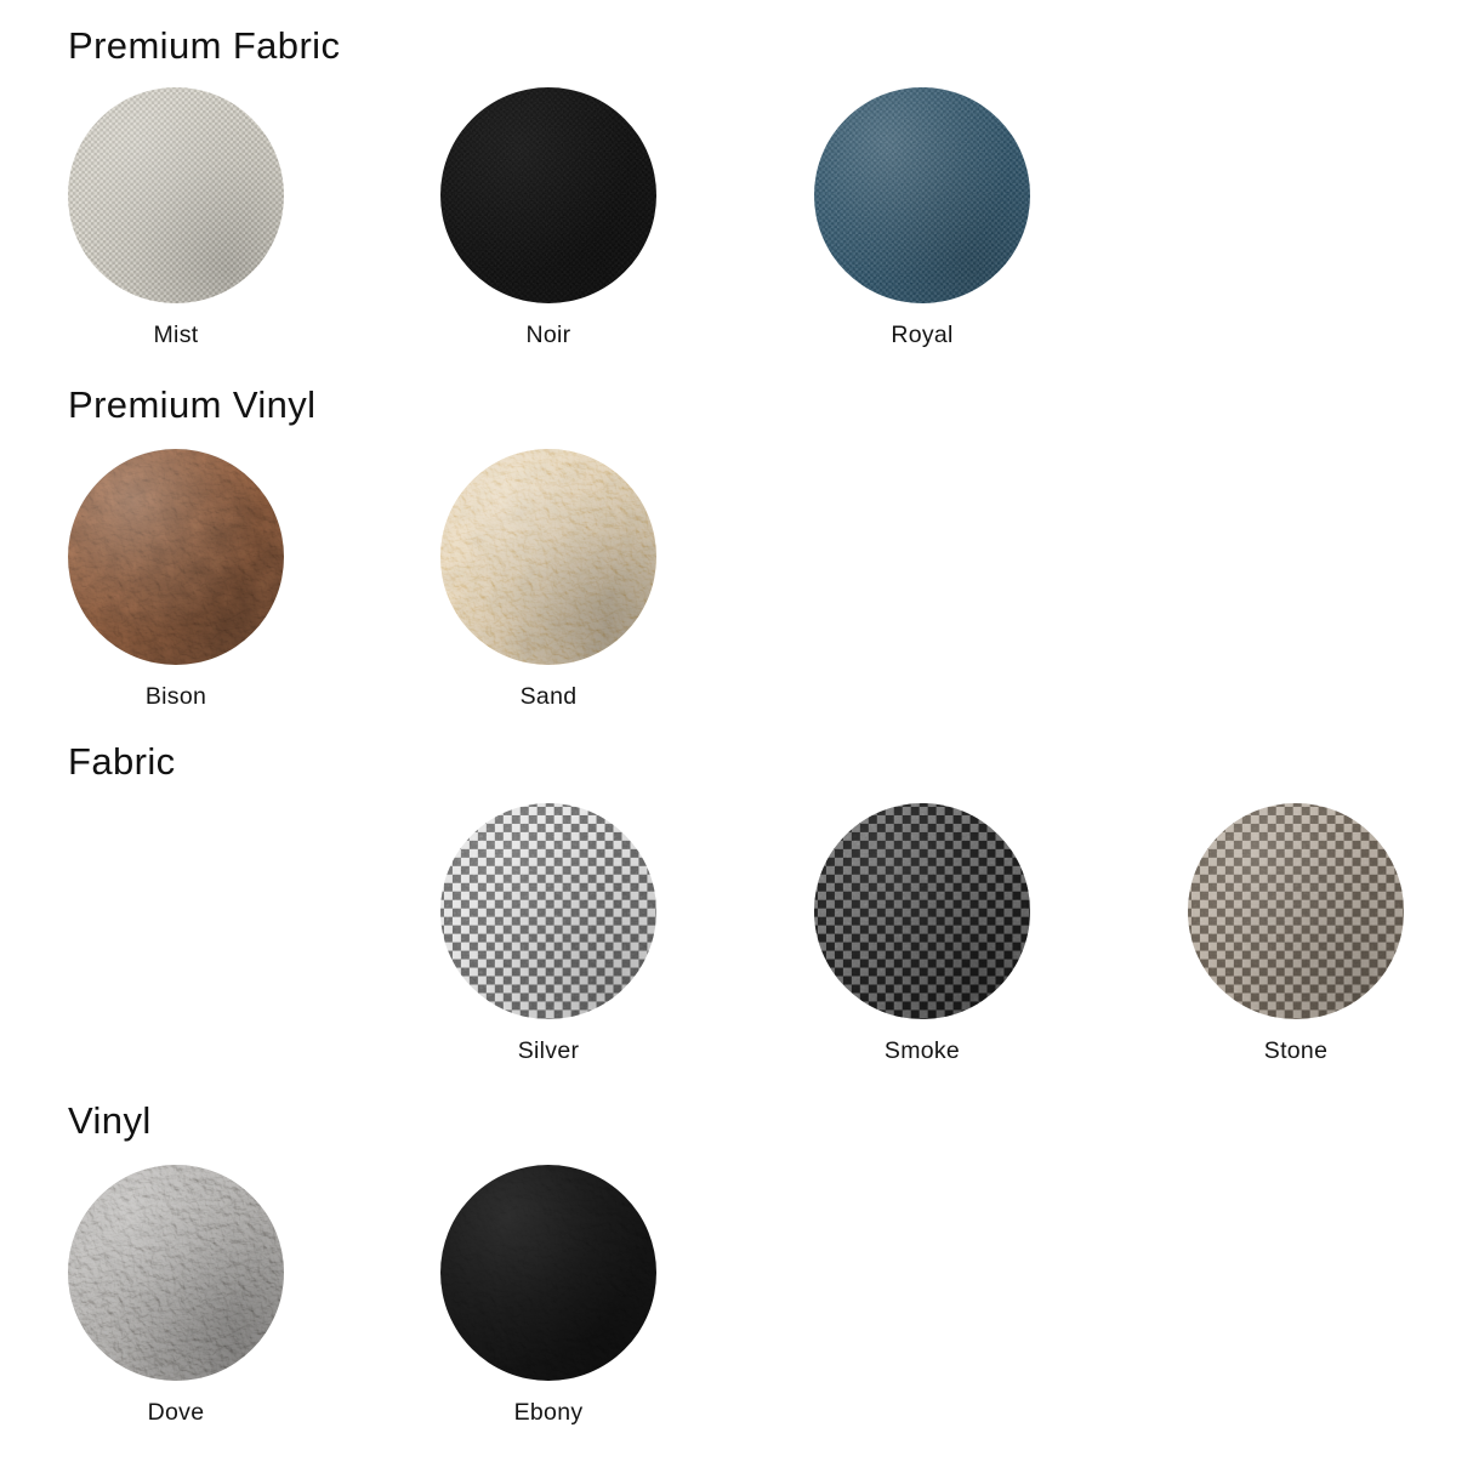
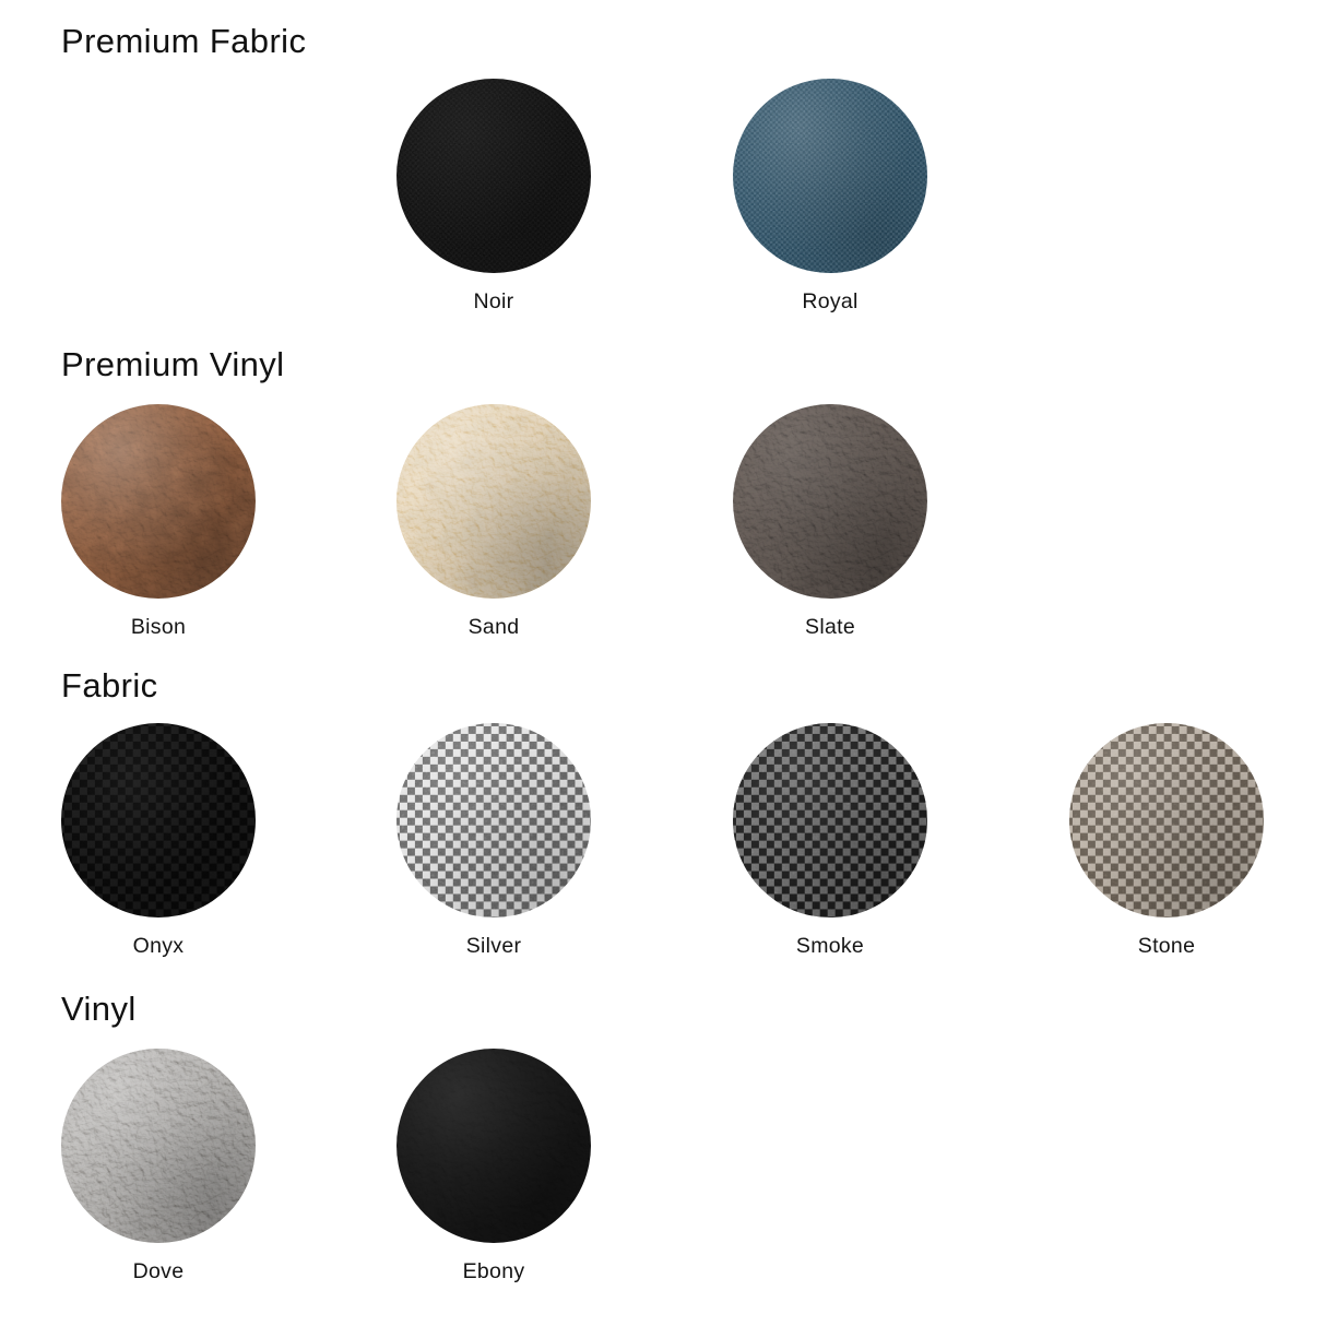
  Premium Fabric
- Mist
  Noir
  Royal
  Premium Vinyl
  Bison
  Sand
+ Slate
  Fabric
+ Onyx
  Silver
  Smoke
  Stone
  Vinyl
  Dove
  Ebony
